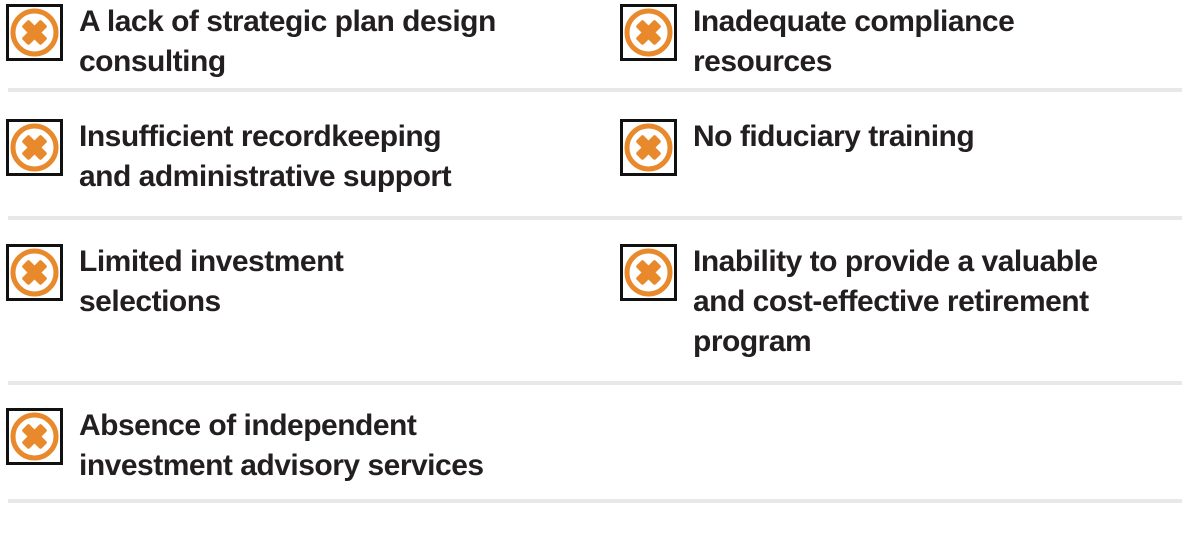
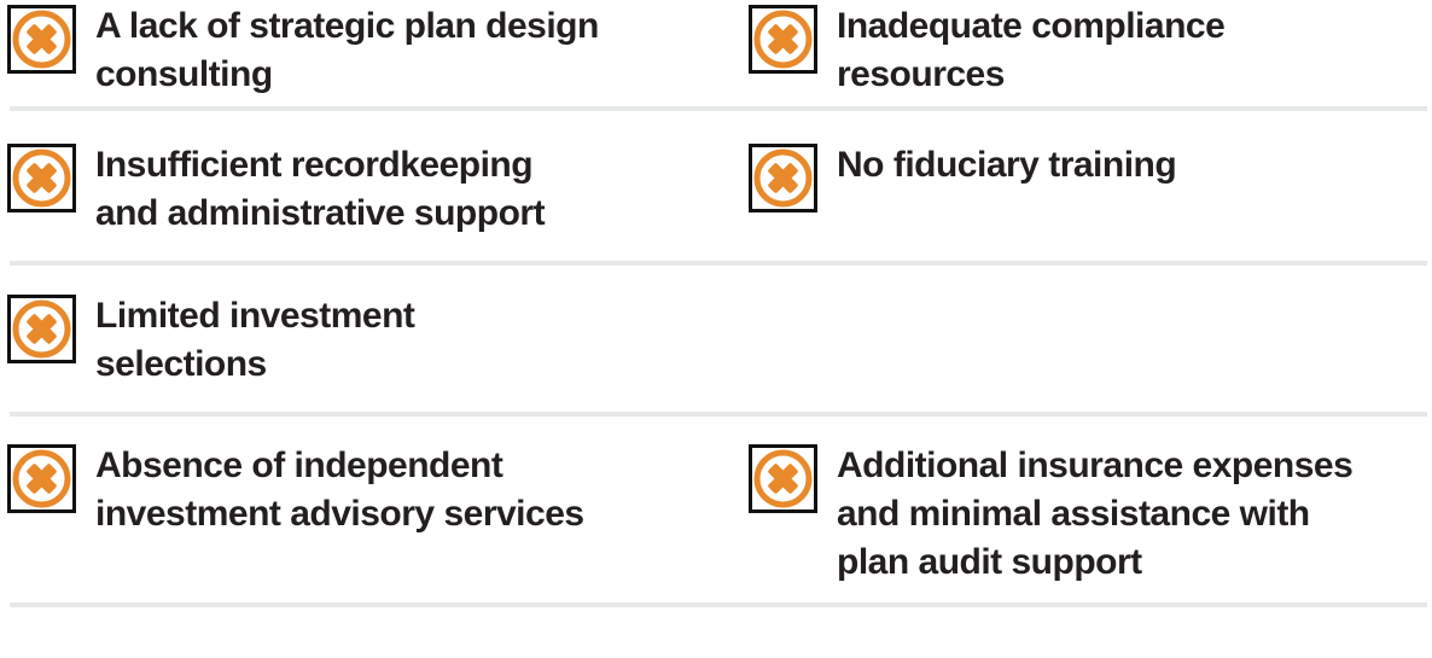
  A lack of strategic plan design
  consulting
  Inadequate compliance
  resources
  Insufficient recordkeeping
  and administrative support
  No fiduciary training
  Limited investment
  selections
- Inability to provide a valuable
- and cost-effective retirement
- program
  Absence of independent
  investment advisory services
+ Additional insurance expenses
+ and minimal assistance with
+ plan audit support
